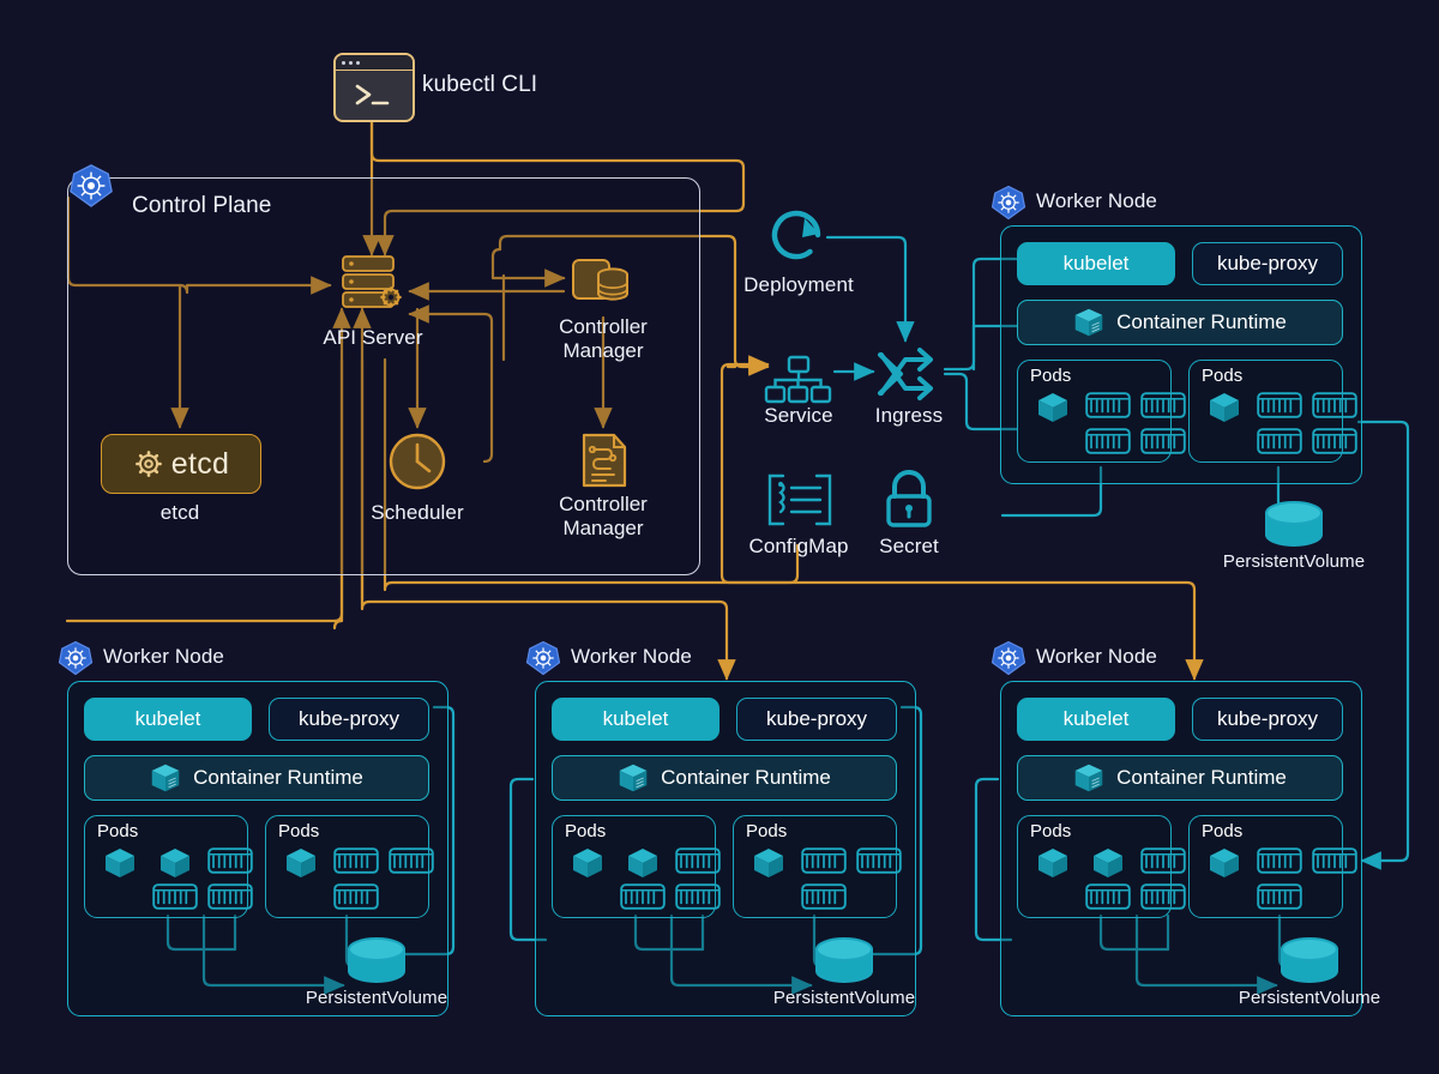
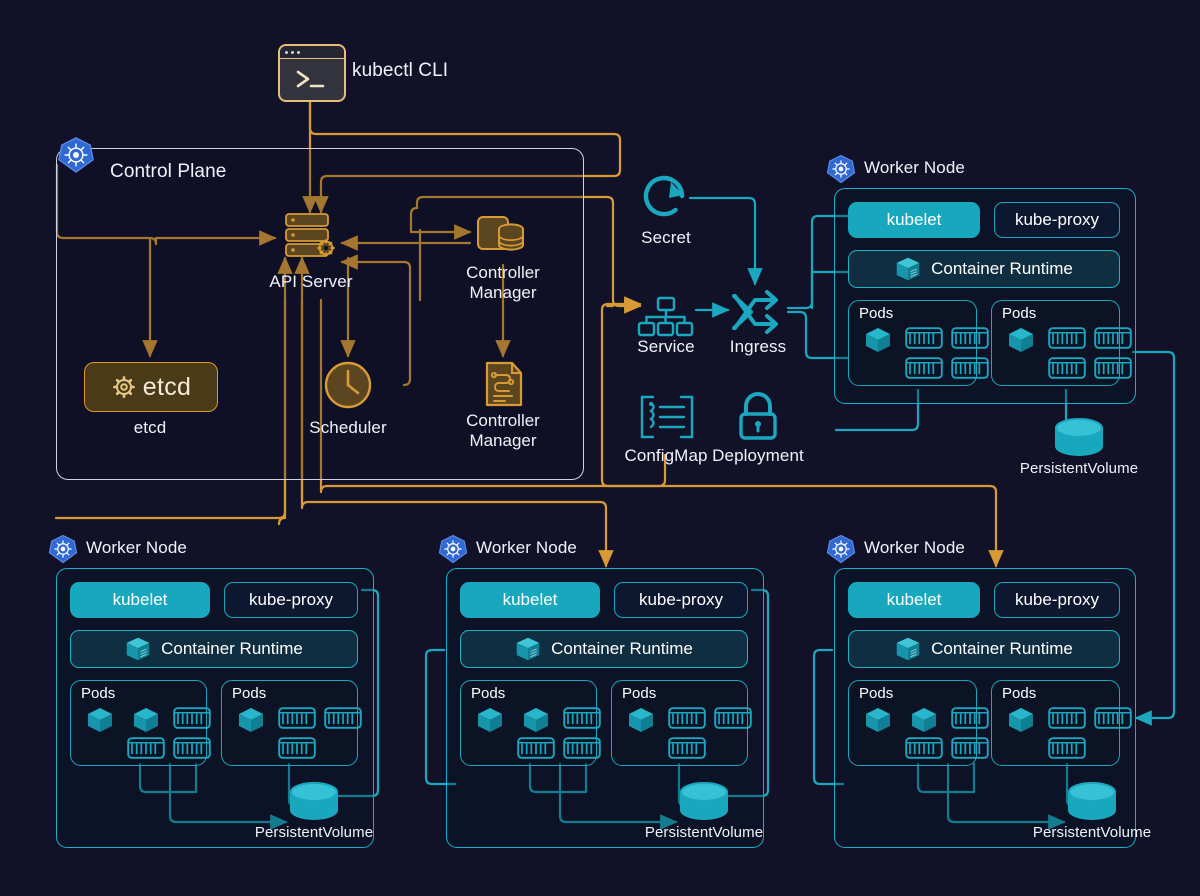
  Control Plane
  kubectl CLI
  API Server
  etcd
  etcd
  Scheduler
  Controller
  Manager
  Controller
  Manager
- Deployment
+ Secret
  Service
  Ingress
  ConfigMap
- Secret
+ Deployment
  Worker Node
  kubelet
  kube-proxy
  Container Runtime
  Pods
  Pods
  PersistentVolume
  Worker Node
  kubelet
  kube-proxy
  Container Runtime
  Pods
  Pods
  PersistentVolume
  Worker Node
  kubelet
  kube-proxy
  Container Runtime
  Pods
  Pods
  PersistentVolume
  Worker Node
  kubelet
  kube-proxy
  Container Runtime
  Pods
  Pods
  PersistentVolume
